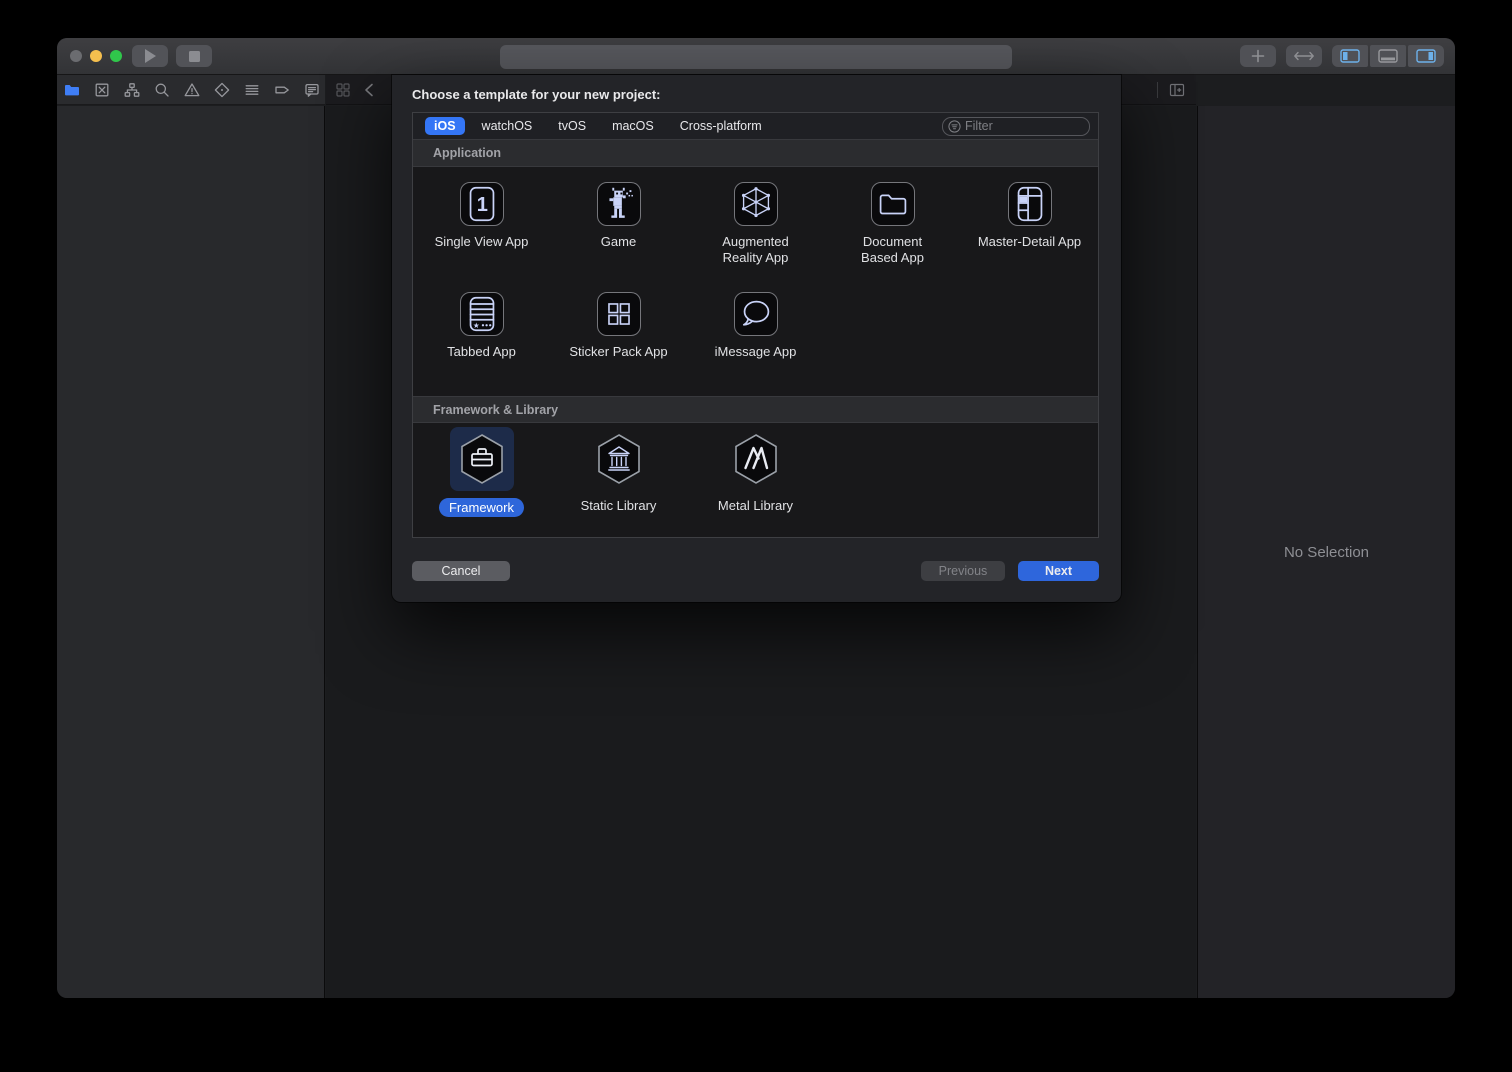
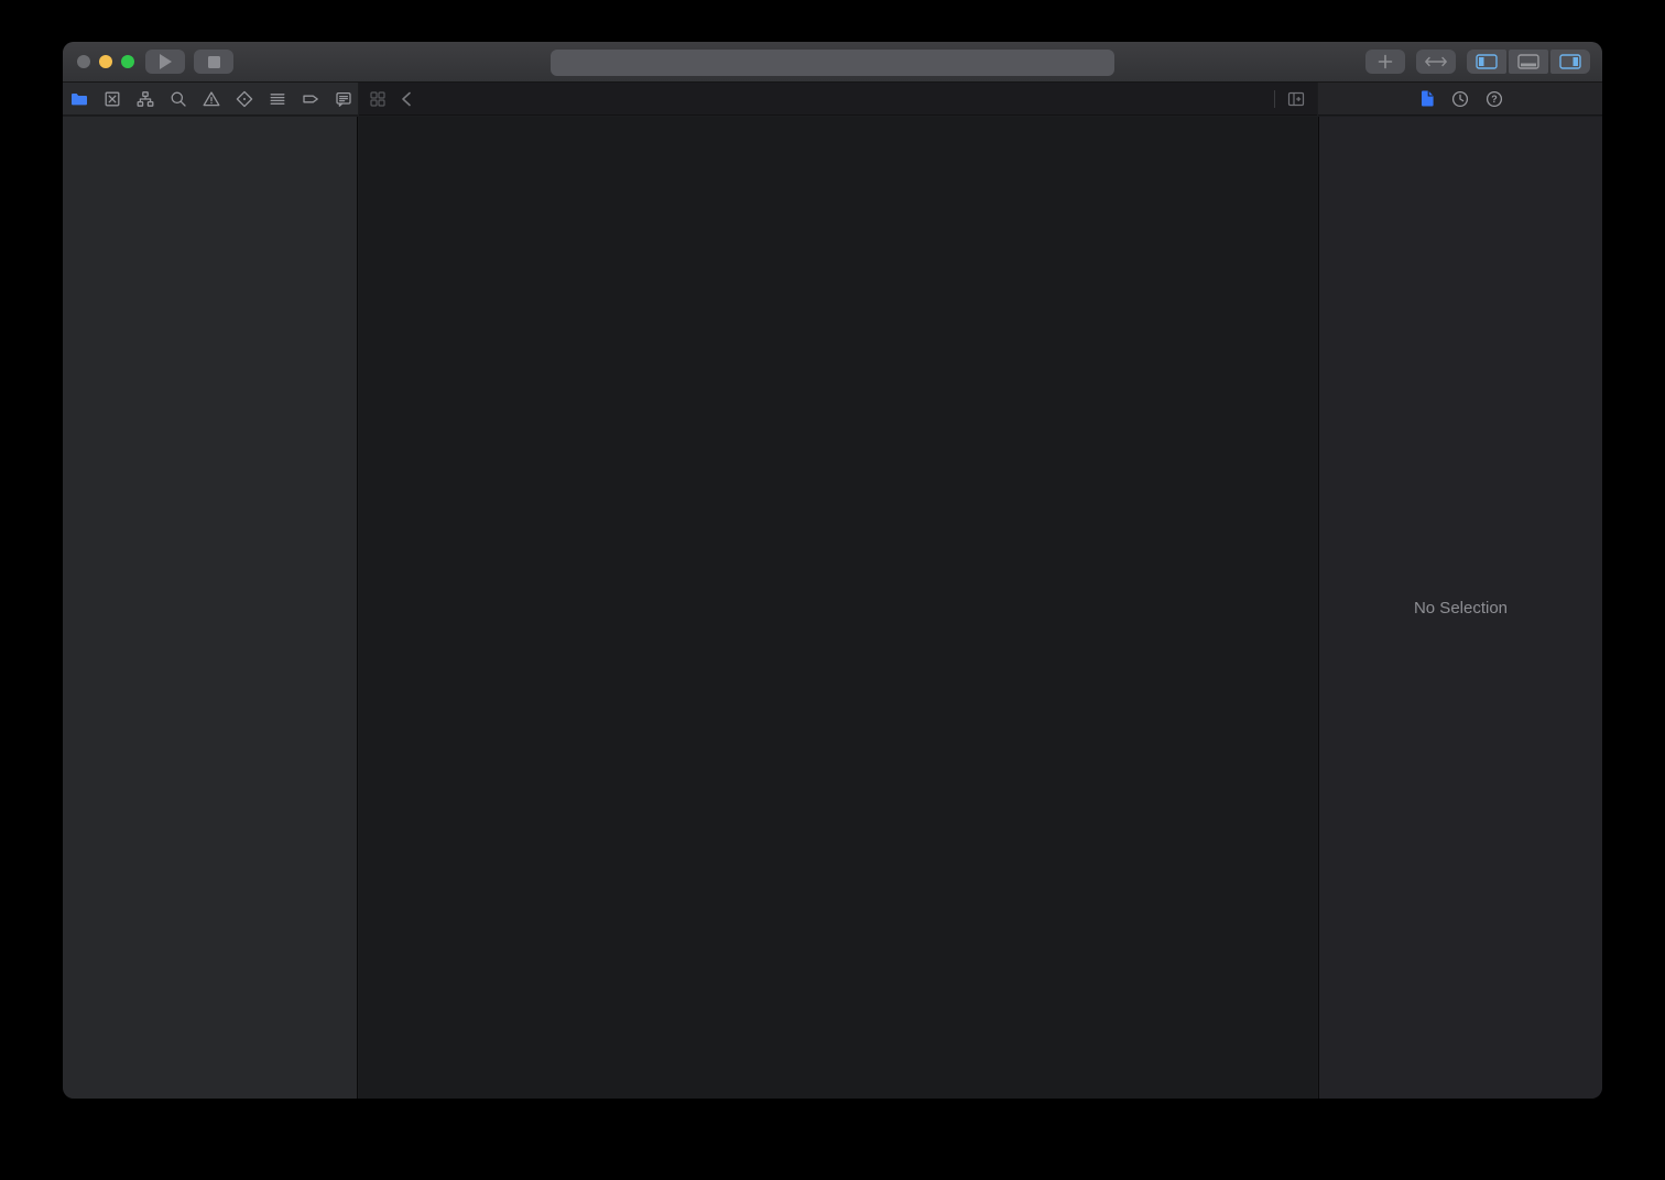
+ ?
  No Selection
- Choose a template for your new project:
- iOS
- watchOS
- tvOS
- macOS
- Cross-platform
- Filter
- Application
- 1
- Single View App
- Game
- Augmented Reality App
- Document Based App
- Master-Detail App
- ★
- Tabbed App
- Sticker Pack App
- iMessage App
- Framework & Library
- Framework
- Static Library
- Metal Library
- Cancel
- Previous
- Next
